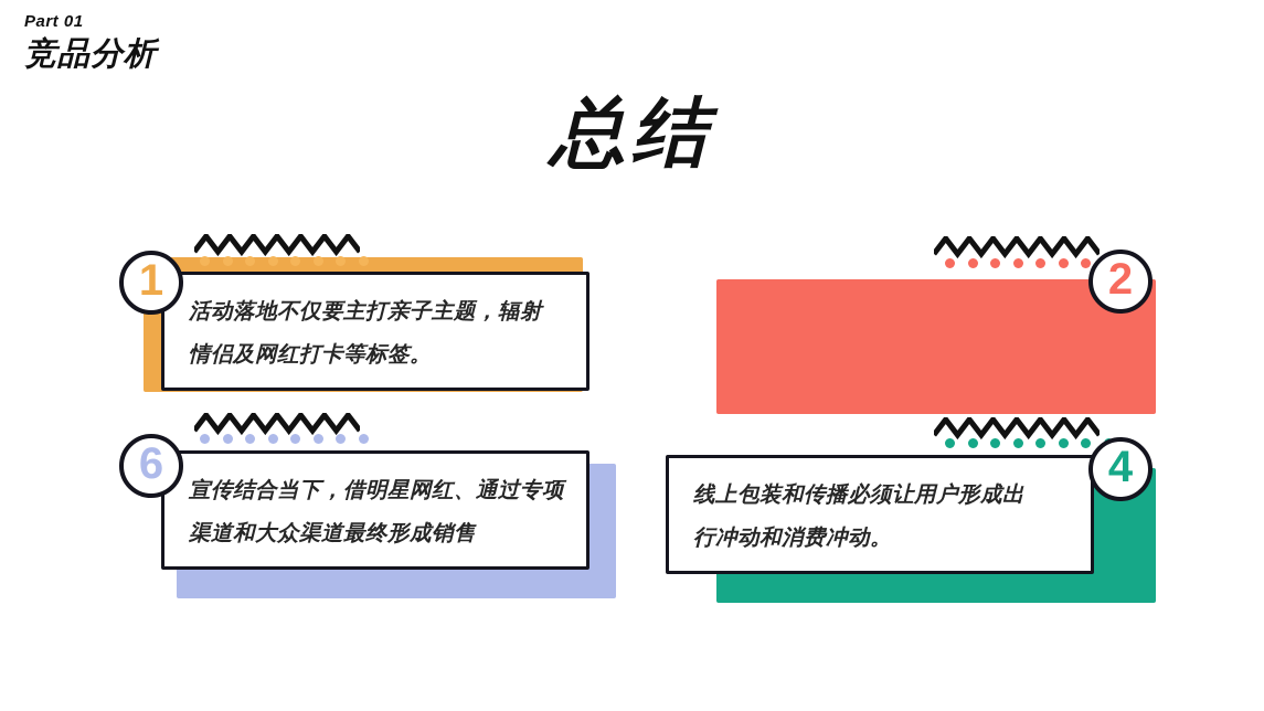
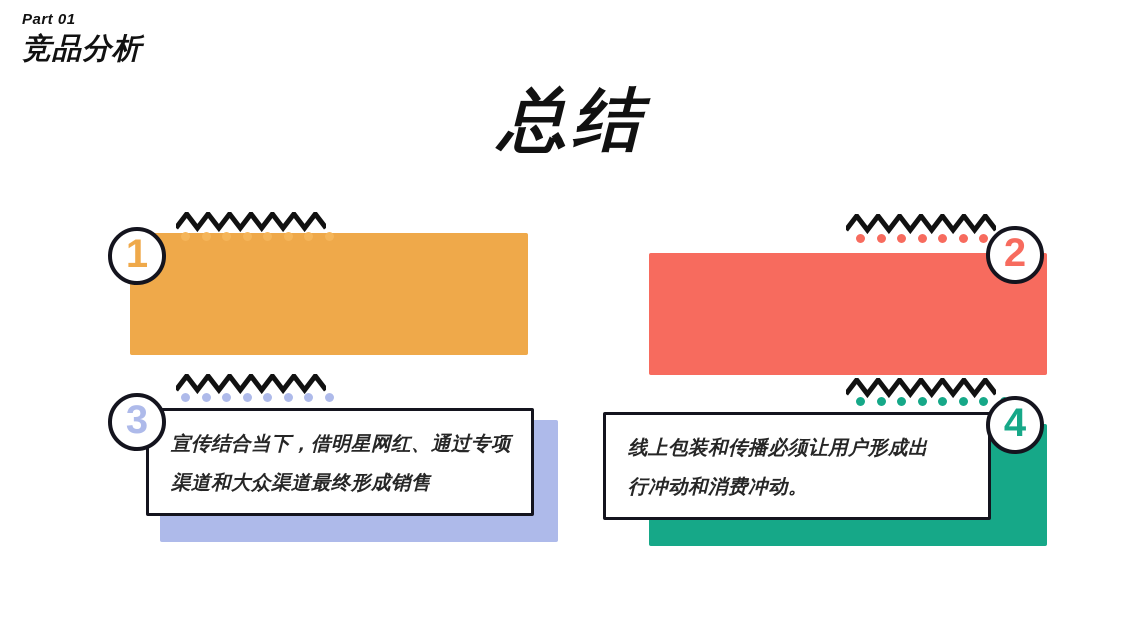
  Part 01
  竞品分析
  总结
- 活动落地不仅要主打亲子主题，辐射
- 情侣及网红打卡等标签。
  1
  2
  宣传结合当下，借明星网红、通过专项
  渠道和大众渠道最终形成销售
- 6
+ 3
  线上包装和传播必须让用户形成出
  行冲动和消费冲动。
  4
